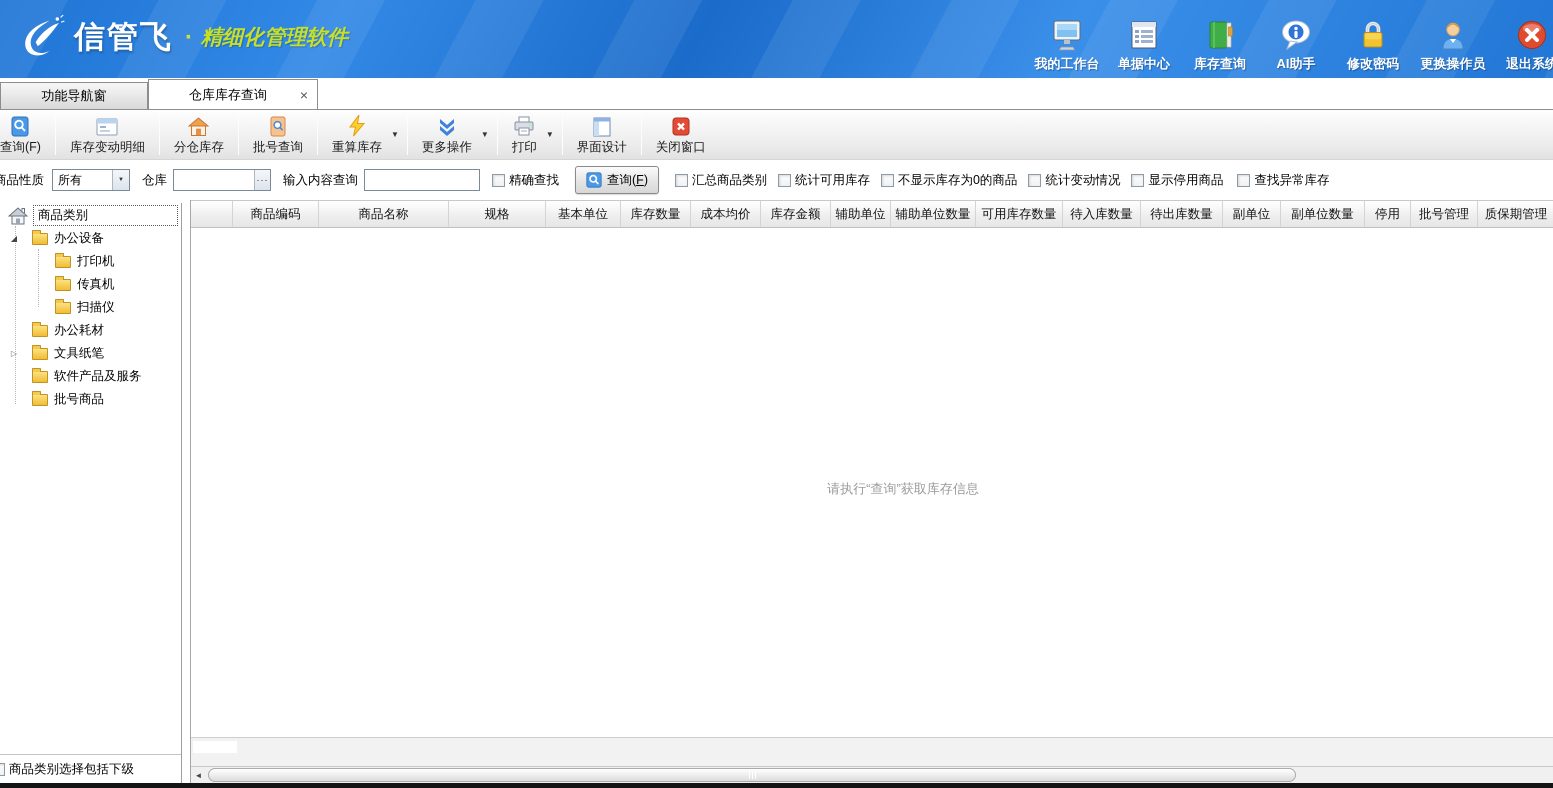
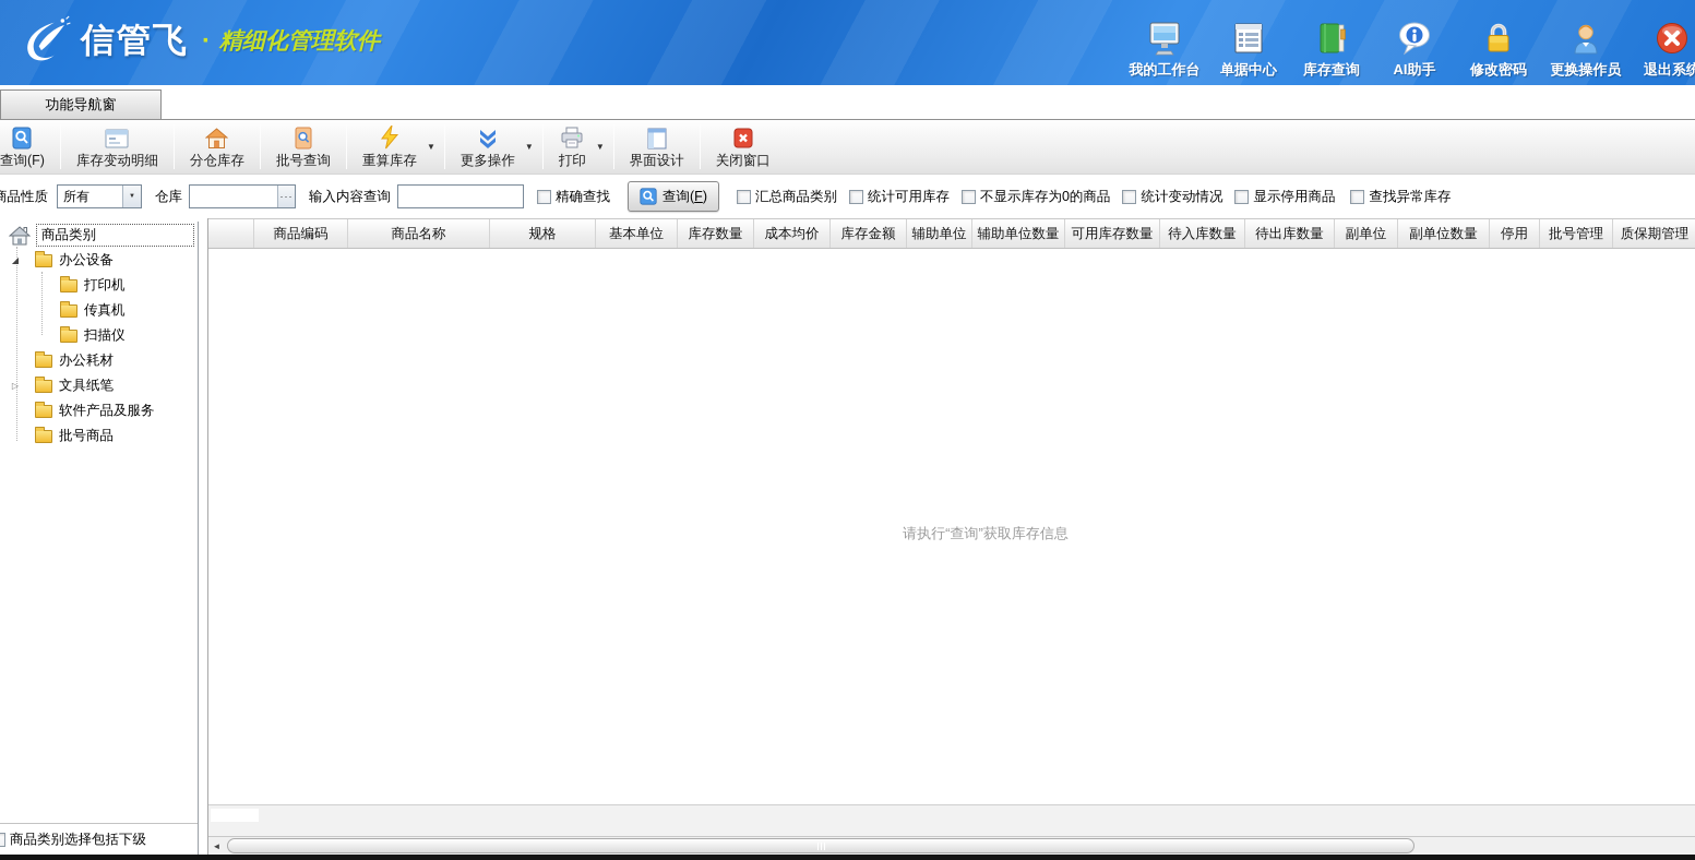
  信管飞
  ·
  精细化管理软件
  我的工作台
  单据中心
  库存查询
  AI助手
  修改密码
  更换操作员
  退出系统
  功能导航窗
- 仓库库存查询
- ×
  查询(F)
  库存变动明细
  分仓库存
  批号查询
  重算库存
  ▼
  更多操作
  ▼
  打印
  ▼
  界面设计
  关闭窗口
  商品性质
  所有
  仓库
  ···
  输入内容查询
  精确查找
  查询(F)
  汇总商品类别
  统计可用库存
  不显示库存为0的商品
  统计变动情况
  显示停用商品
  查找异常库存
  商品类别
  ◢
  办公设备
  打印机
  传真机
  扫描仪
  办公耗材
  ▷
  文具纸笔
  软件产品及服务
  批号商品
  商品类别选择包括下级
  商品编码
  商品名称
  规格
  基本单位
  库存数量
  成本均价
  库存金额
  辅助单位
  辅助单位数量
  可用库存数量
  待入库数量
  待出库数量
  副单位
  副单位数量
  停用
  批号管理
  质保期管理
  请执行“查询”获取库存信息
  ◄
